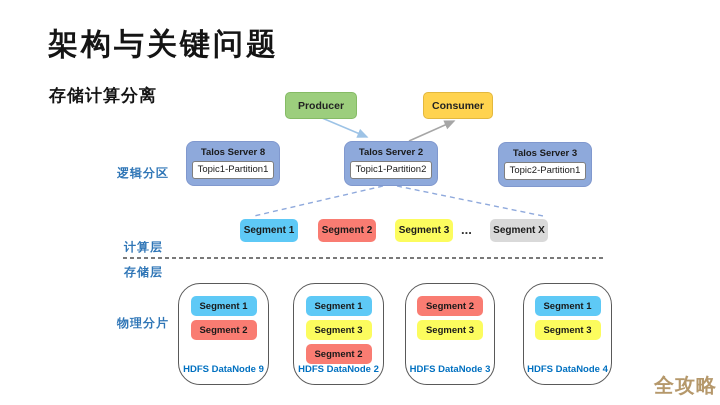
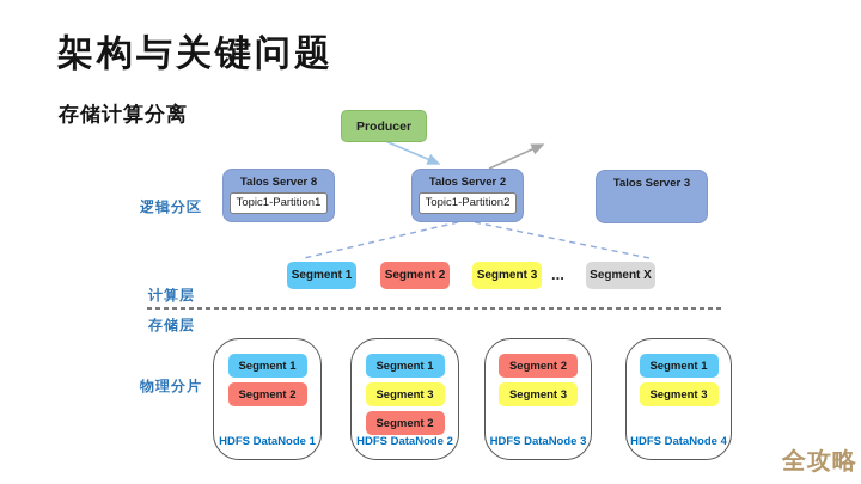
  架构与关键问题
  存储计算分离
  Producer
- Consumer
  逻辑分区
  计算层
  存储层
  物理分片
  Talos Server 8
  Topic1-Partition1
  Talos Server 2
  Topic1-Partition2
  Talos Server 3
- Topic2-Partition1
  Segment 1
  Segment 2
  Segment 3
  Segment X
  ...
  Segment 1
  Segment 2
- HDFS DataNode 9
+ HDFS DataNode 1
  Segment 1
  Segment 3
  Segment 2
  HDFS DataNode 2
  Segment 2
  Segment 3
  HDFS DataNode 3
  Segment 1
  Segment 3
  HDFS DataNode 4
  全攻略
